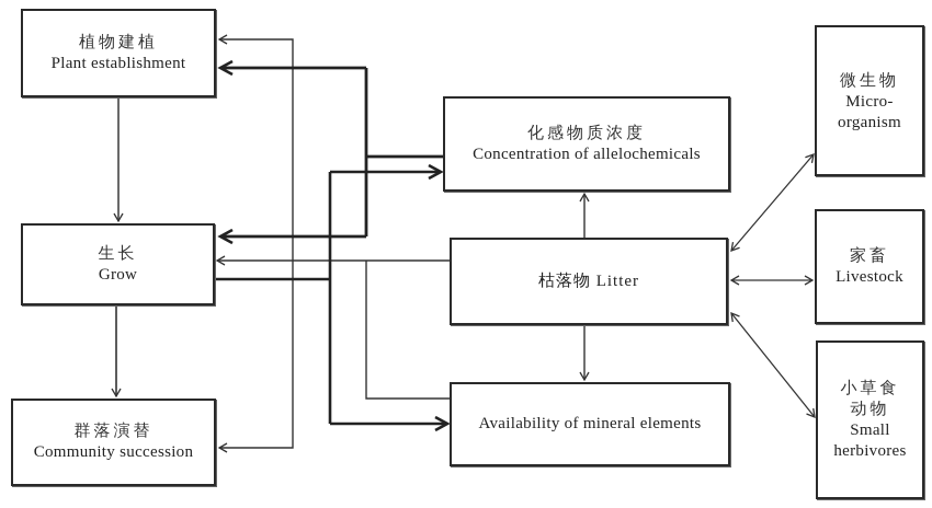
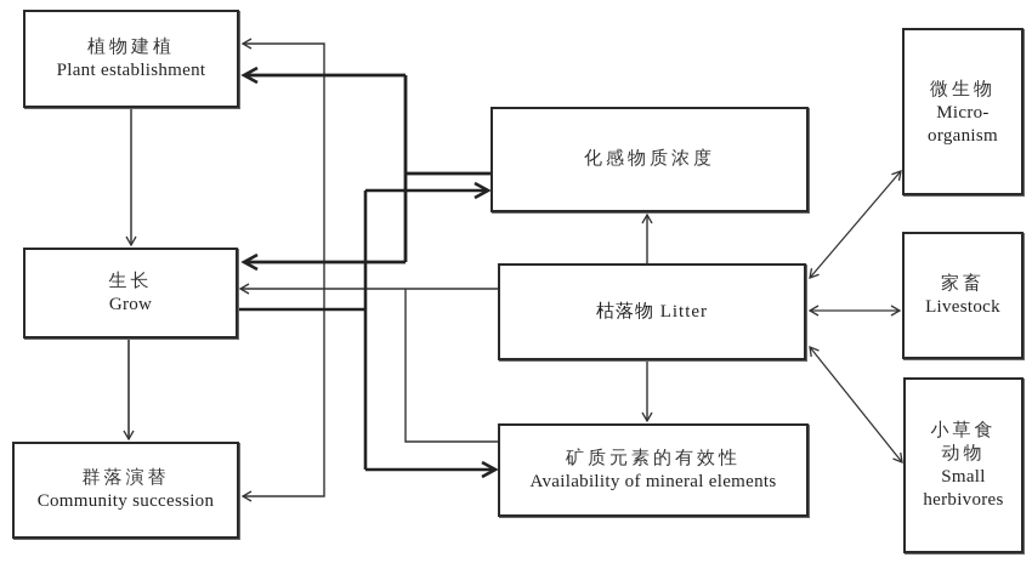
  植物建植
  Plant establishment
  生长
  Grow
  群落演替
  Community succession
  化感物质浓度
- Concentration of allelochemicals
  枯落物 Litter
+ 矿质元素的有效性
  Availability of mineral elements
  微生物
  Micro-
  organism
  家畜
  Livestock
  小草食
  动物
  Small
  herbivores
